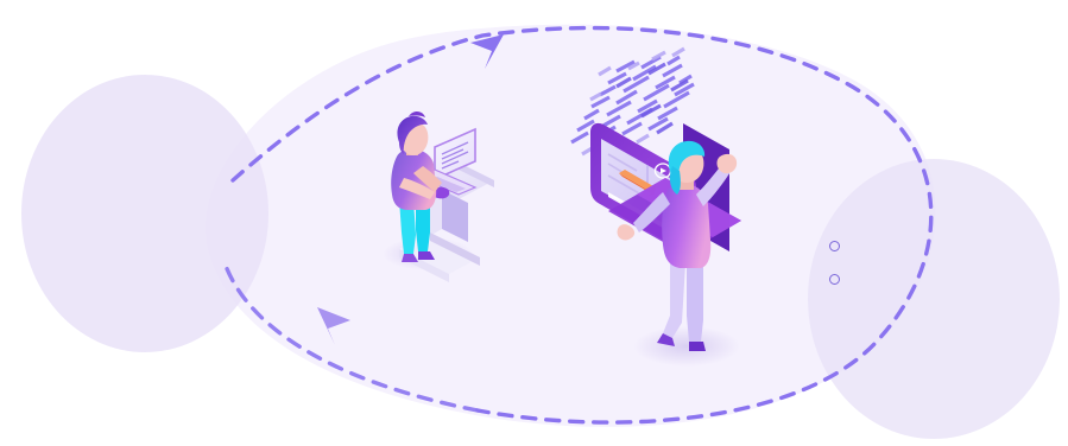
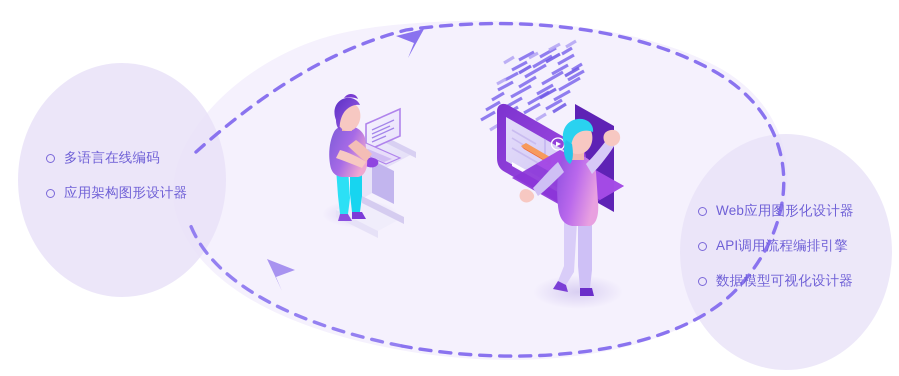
+ 多语言在线编码
+ 应用架构图形设计器
+ Web应用图形化设计器
+ API调用流程编排引擎
+ 数据模型可视化设计器
